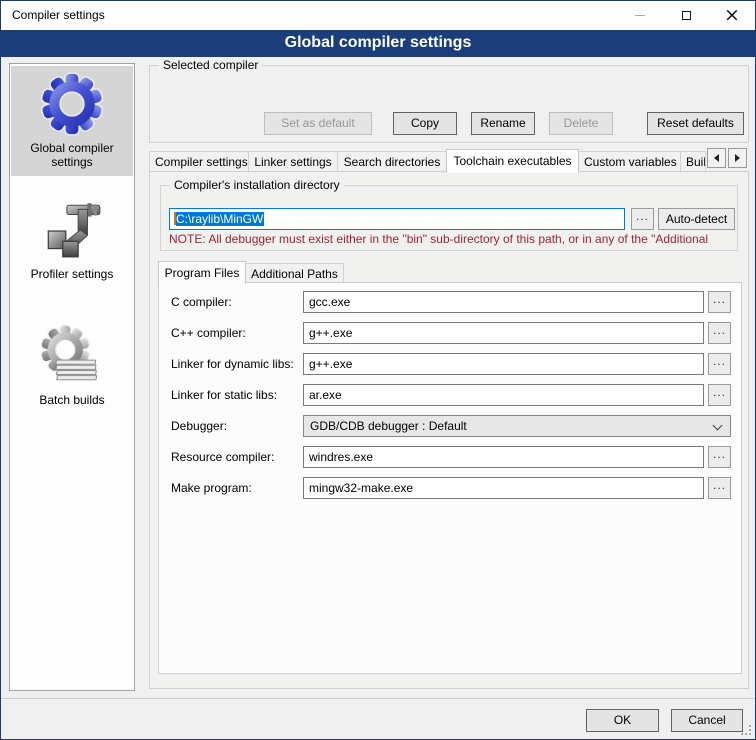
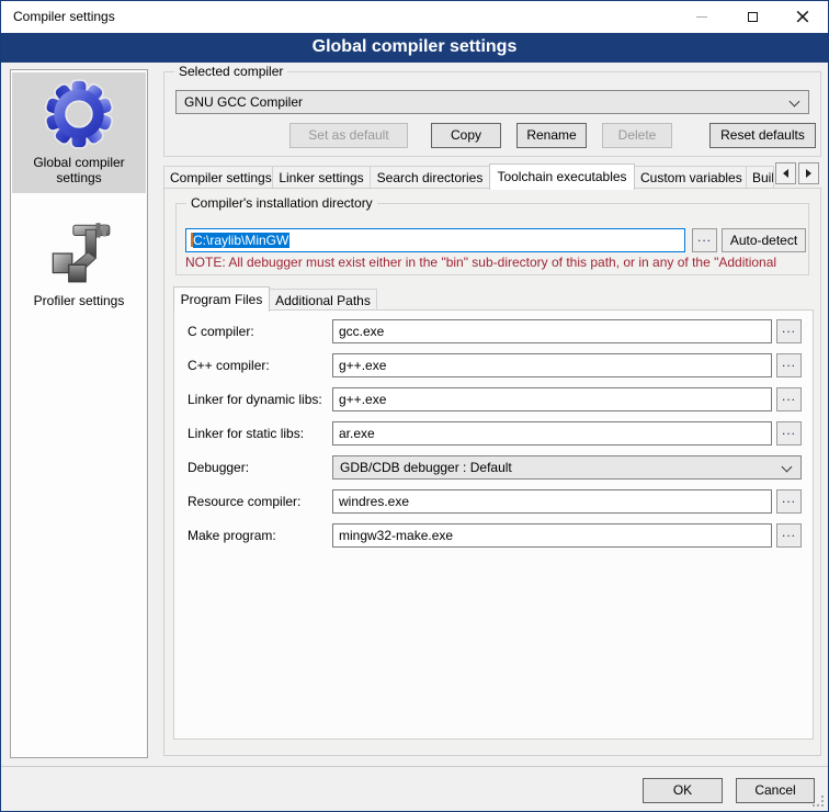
  Compiler settings
  ×
  Global compiler settings
  Global compiler settings
  Profiler settings
- Batch builds
  Selected compiler
+ GNU GCC Compiler
  Set as default
  Copy
  Rename
  Delete
  Reset defaults
  Compiler settings
  Linker settings
  Search directories
  Toolchain executables
  Custom variables
  Buil
  Compiler's installation directory
  C:\raylib\MinGW
  ...
  Auto-detect
  NOTE: All debugger must exist either in the "bin" sub-directory of this path, or in any of the "Additional
  Program Files
  Additional Paths
  C compiler:
  gcc.exe
  ...
  C++ compiler:
  g++.exe
  ...
  Linker for dynamic libs:
  g++.exe
  ...
  Linker for static libs:
  ar.exe
  ...
  Debugger:
  GDB/CDB debugger : Default
  Resource compiler:
  windres.exe
  ...
  Make program:
  mingw32-make.exe
  ...
  OK
  Cancel
